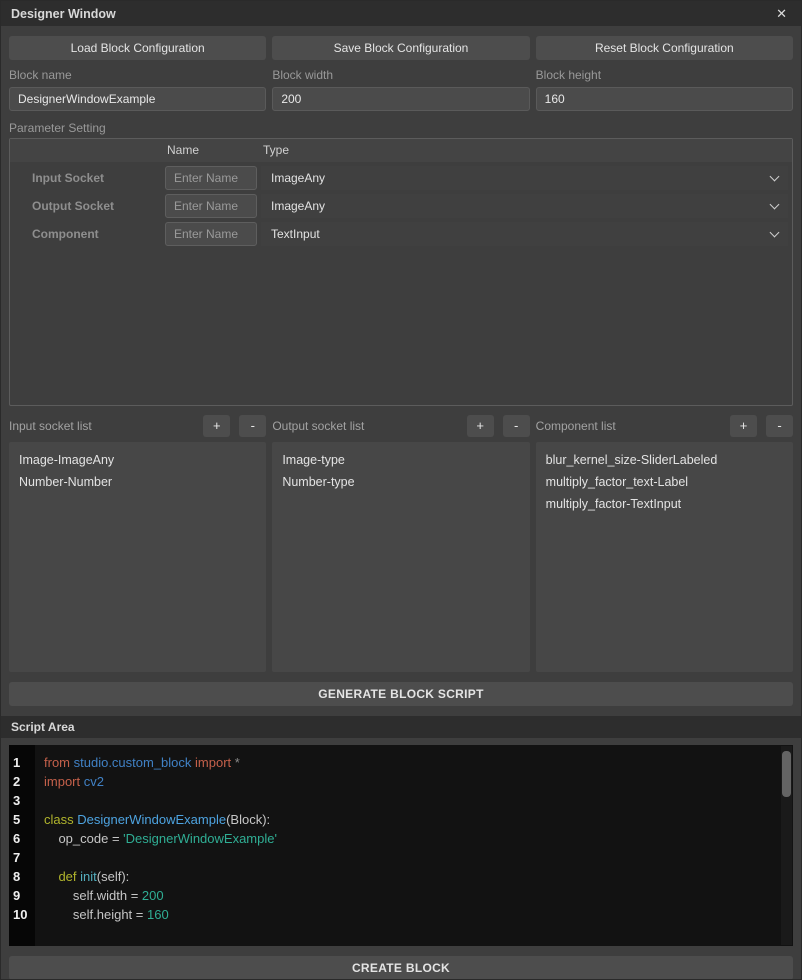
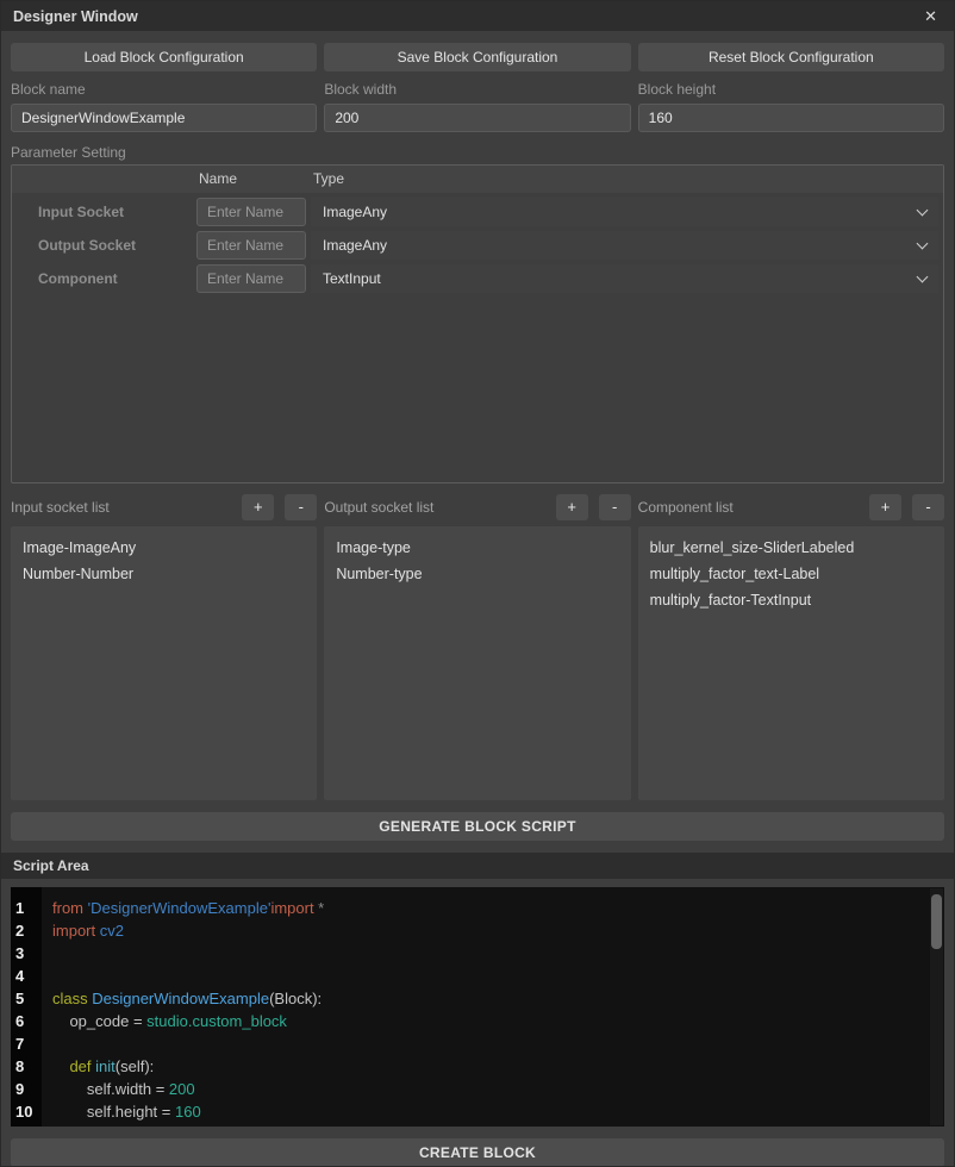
  Designer Window
  ✕
  Load Block Configuration
  Save Block Configuration
  Reset Block Configuration
  Block name
  Block width
  Block height
  DesignerWindowExample
  200
  160
  Parameter Setting
  Name
  Type
  Input Socket
  Enter Name
  ImageAny
  Output Socket
  Enter Name
  ImageAny
  Component
  Enter Name
  TextInput
  Input socket list
  +
  -
  Image-ImageAny
  Number-Number
  Output socket list
  +
  -
  Image-type
  Number-type
  Component list
  +
  -
  blur_kernel_size-SliderLabeled
  multiply_factor_text-Label
  multiply_factor-TextInput
  GENERATE BLOCK SCRIPT
  Script Area
  1
- from studio.custom_block import *
+ from 'DesignerWindowExample'import *
  2
  import cv2
  3
+ 4
  5
  class DesignerWindowExample(Block):
  6
- op_code = 'DesignerWindowExample'
+ op_code = studio.custom_block
  7
  8
  def init(self):
  9
  self.width = 200
  10
  self.height = 160
  CREATE BLOCK
